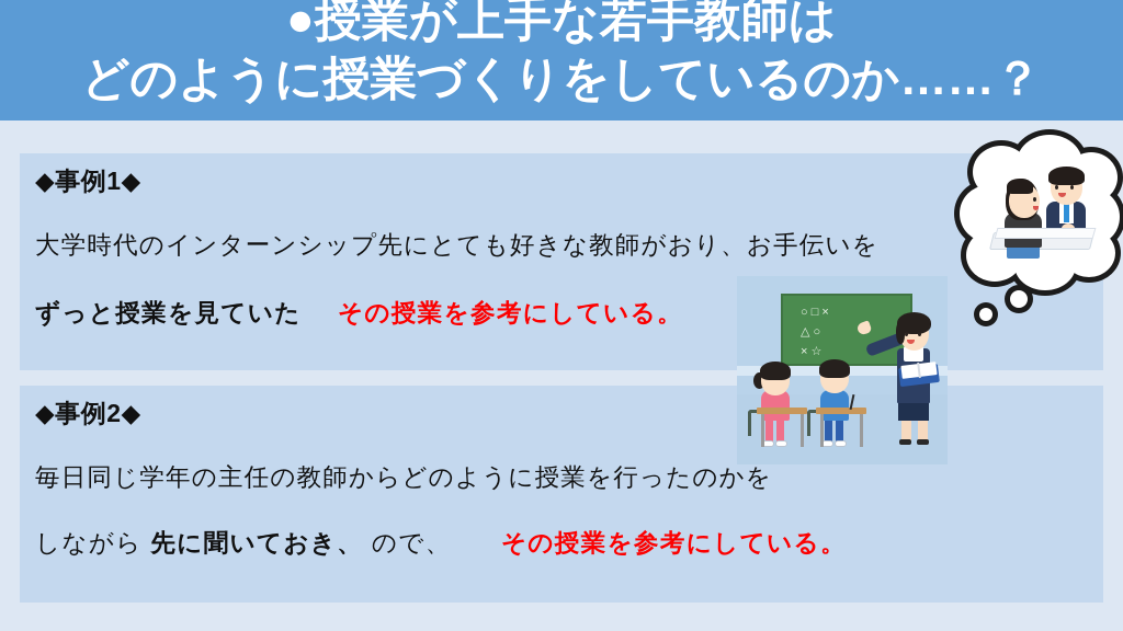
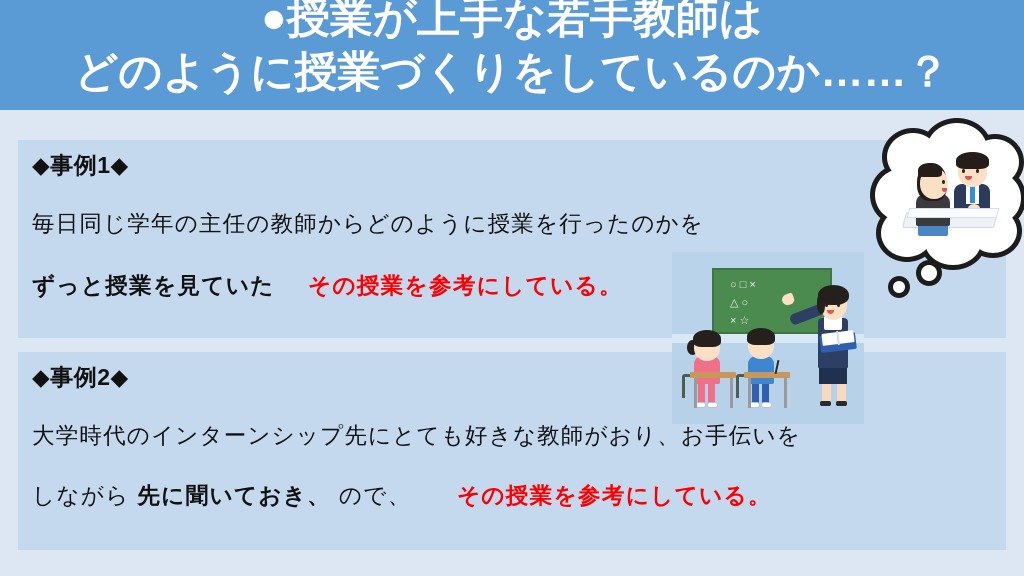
  ●授業が上手な若手教師は
  どのように授業づくりをしているのか……？
  ◆事例1◆
- 大学時代のインターンシップ先にとても好きな教師がおり、お手伝いを
+ 毎日同じ学年の主任の教師からどのように授業を行ったのかを
  ずっと授業を見ていた その授業を参考にしている。
  ◆事例2◆
- 毎日同じ学年の主任の教師からどのように授業を行ったのかを
+ 大学時代のインターンシップ先にとても好きな教師がおり、お手伝いを
  しながら 先に聞いておき、 ので、 その授業を参考にしている。
  ○ □ ×
  △ ○
  × ☆
